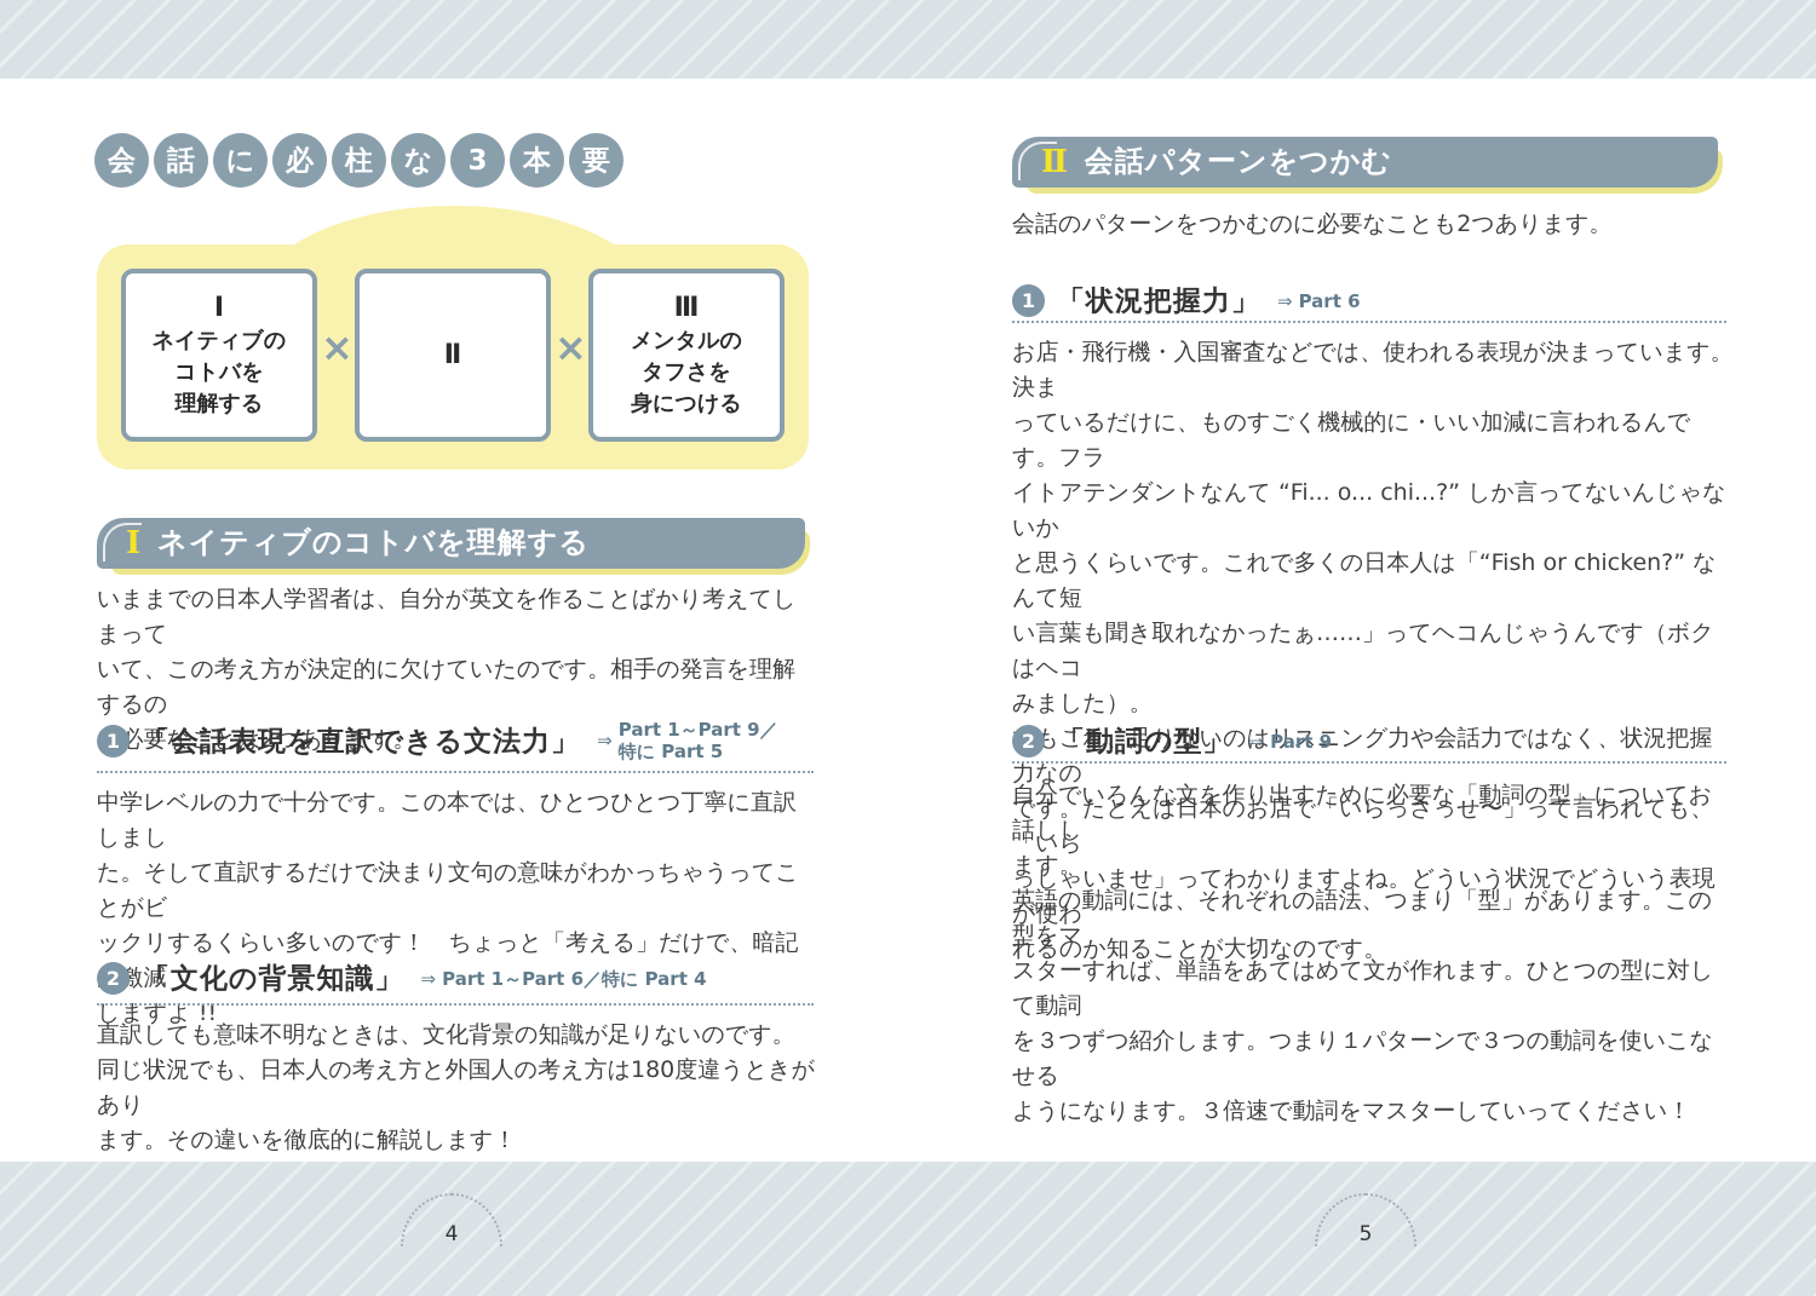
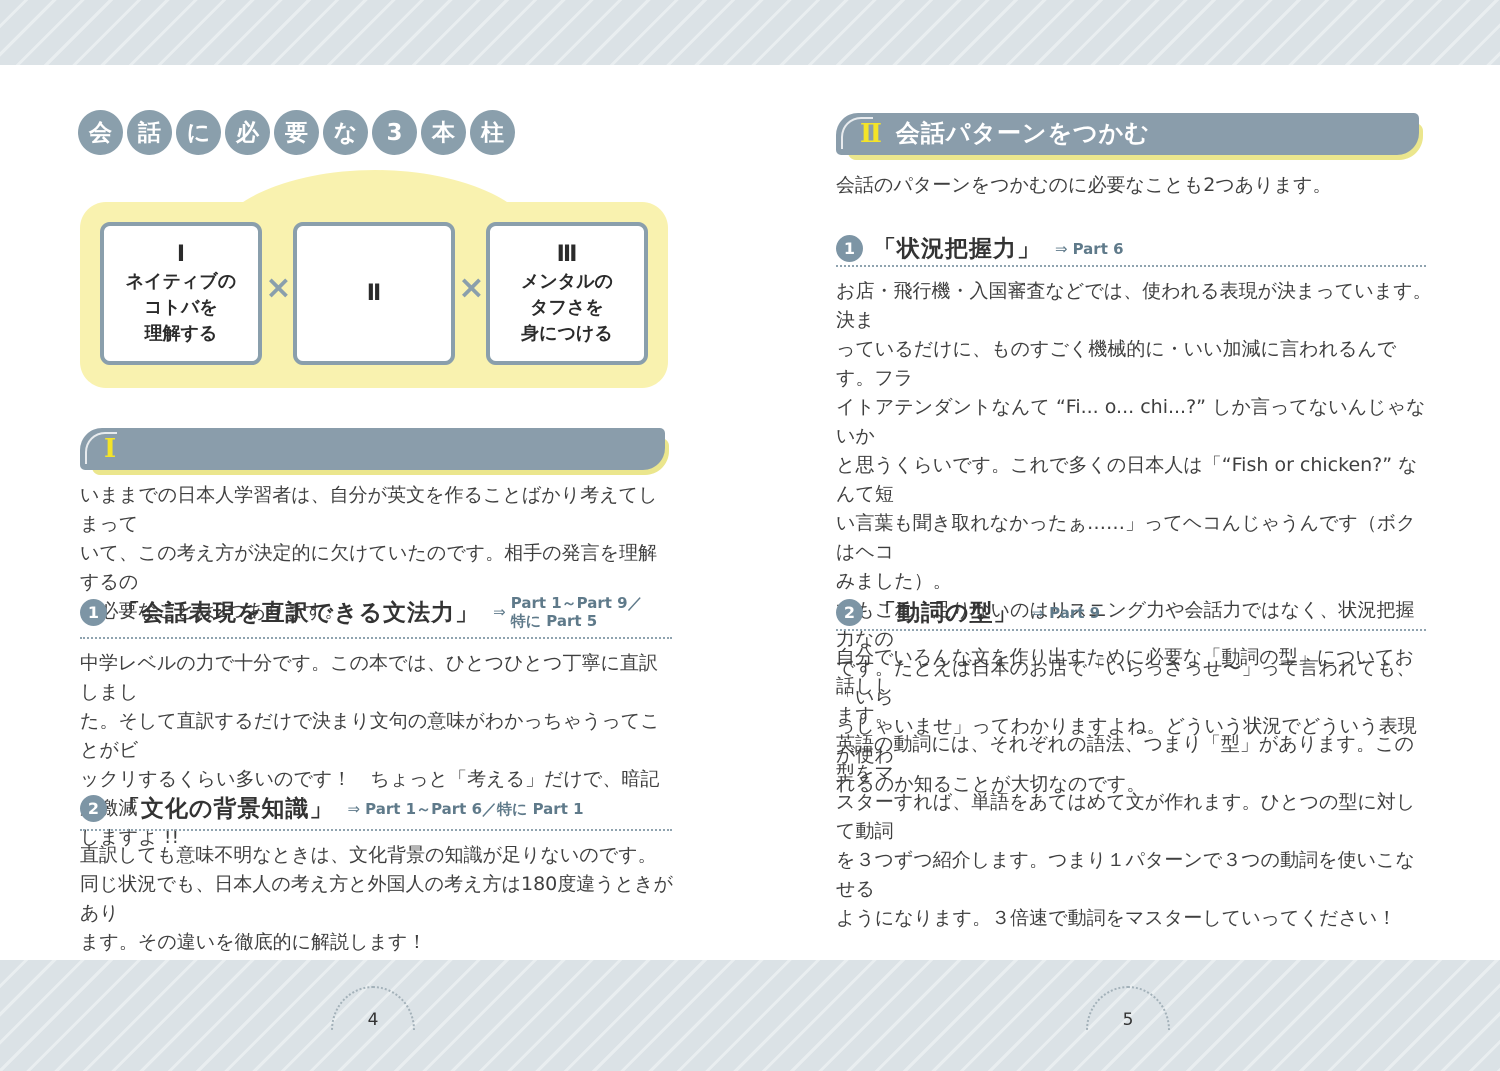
  会
  話
  に
  必
- 柱
+ 要
  な
  3
  本
- 要
+ 柱
  Ⅰ
  ネイティブの
  コトバを
  理解する
  ×
  Ⅱ
  ×
  Ⅲ
  メンタルの
  タフさを
  身につける
  Ⅰ
- ネイティブのコトバを理解する
  いままでの日本人学習者は、自分が英文を作ることばかり考えてしまって
  いて、この考え方が決定的に欠けていたのです。相手の発言を理解するの
  必要なことは2つあります。
  1
  「会話表現を直訳できる文法力」
  ⇒
  Part 1～Part 9／
  特に Part 5
  中学レベルの力で十分です。この本では、ひとつひとつ丁寧に直訳しまし
  た。そして直訳するだけで決まり文句の意味がわかっちゃうってことがビ
  ックリするくらい多いのです！ ちょっと「考える」だけで、暗記激減
  しますよ !!
  2
  「文化の背景知識」
  ⇒
- Part 1～Part 6／特に Part 4
+ Part 1～Part 6／特に Part 1
  直訳しても意味不明なときは、文化背景の知識が足りないのです。
  同じ状況でも、日本人の考え方と外国人の考え方は180度違うときがあり
  ます。その違いを徹底的に解説します！
  Ⅱ
  会話パターンをつかむ
  会話のパターンをつかむのに必要なことも2つあります。
  1
  「状況把握力」
  ⇒
  Part 6
  お店・飛行機・入国審査などでは、使われる表現が決まっています。決ま
  っているだけに、ものすごく機械的に・いい加減に言われるんです。フラ
  イトアテンダントなんて “Fi... o... chi...?” しか言ってないんじゃないか
  と思うくらいです。これで多くの日本人は「“Fish or chicken?” なんて短
  い言葉も聞き取れなかったぁ……」ってヘコんじゃうんです（ボクはヘコ
  みました）。
  もこれ、足りないのはリスニング力や会話力ではなく、状況把握力なの
  です。たとえば日本のお店で「いらっさっせ〜」って言われても、「いら
  っしゃいませ」ってわかりますよね。どういう状況でどういう表現が使わ
  れるのか知ることが大切なのです。
  2
  「動詞の型」
  ⇒
  Part 9
  自分でいろんな文を作り出すために必要な「動詞の型」についてお話しし
  ます。
  英語の動詞には、それぞれの語法、つまり「型」があります。この型をマ
  スターすれば、単語をあてはめて文が作れます。ひとつの型に対して動詞
  を３つずつ紹介します。つまり１パターンで３つの動詞を使いこなせる
  ようになります。３倍速で動詞をマスターしていってください！
  4
  5
